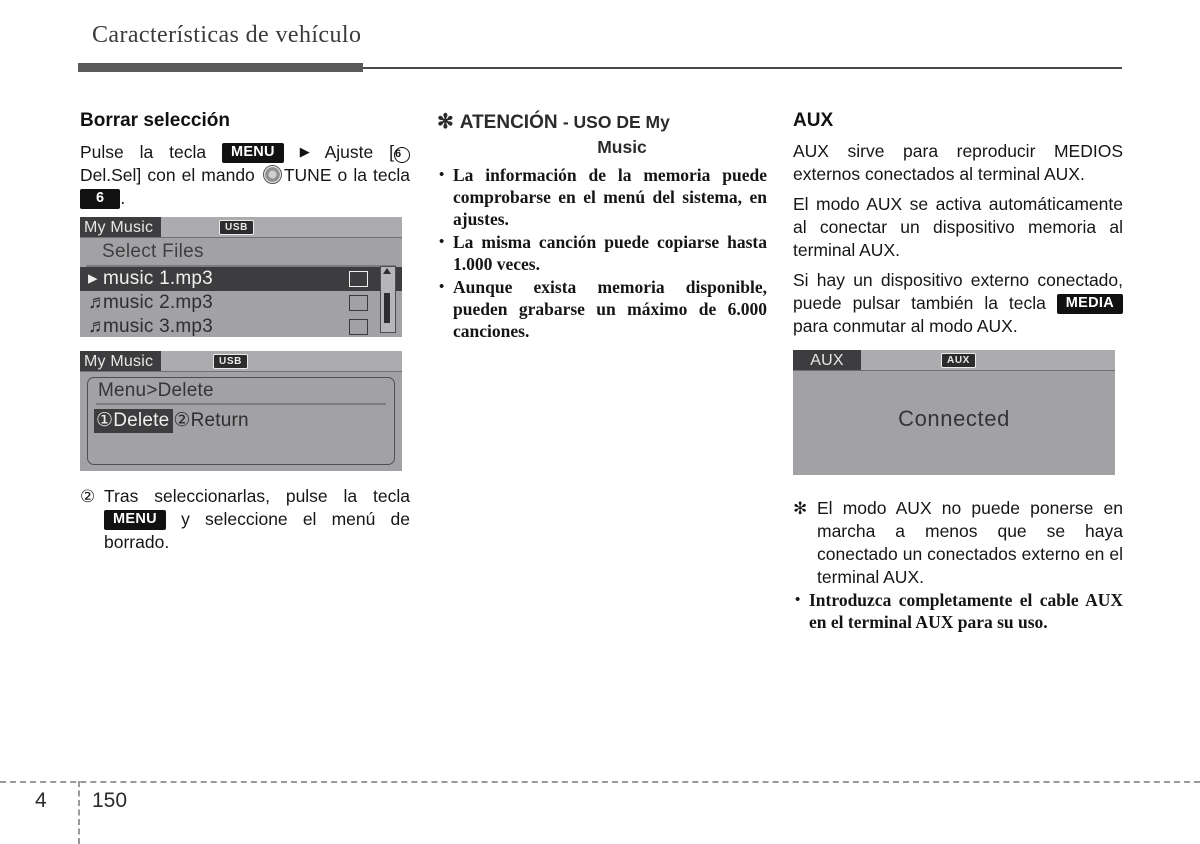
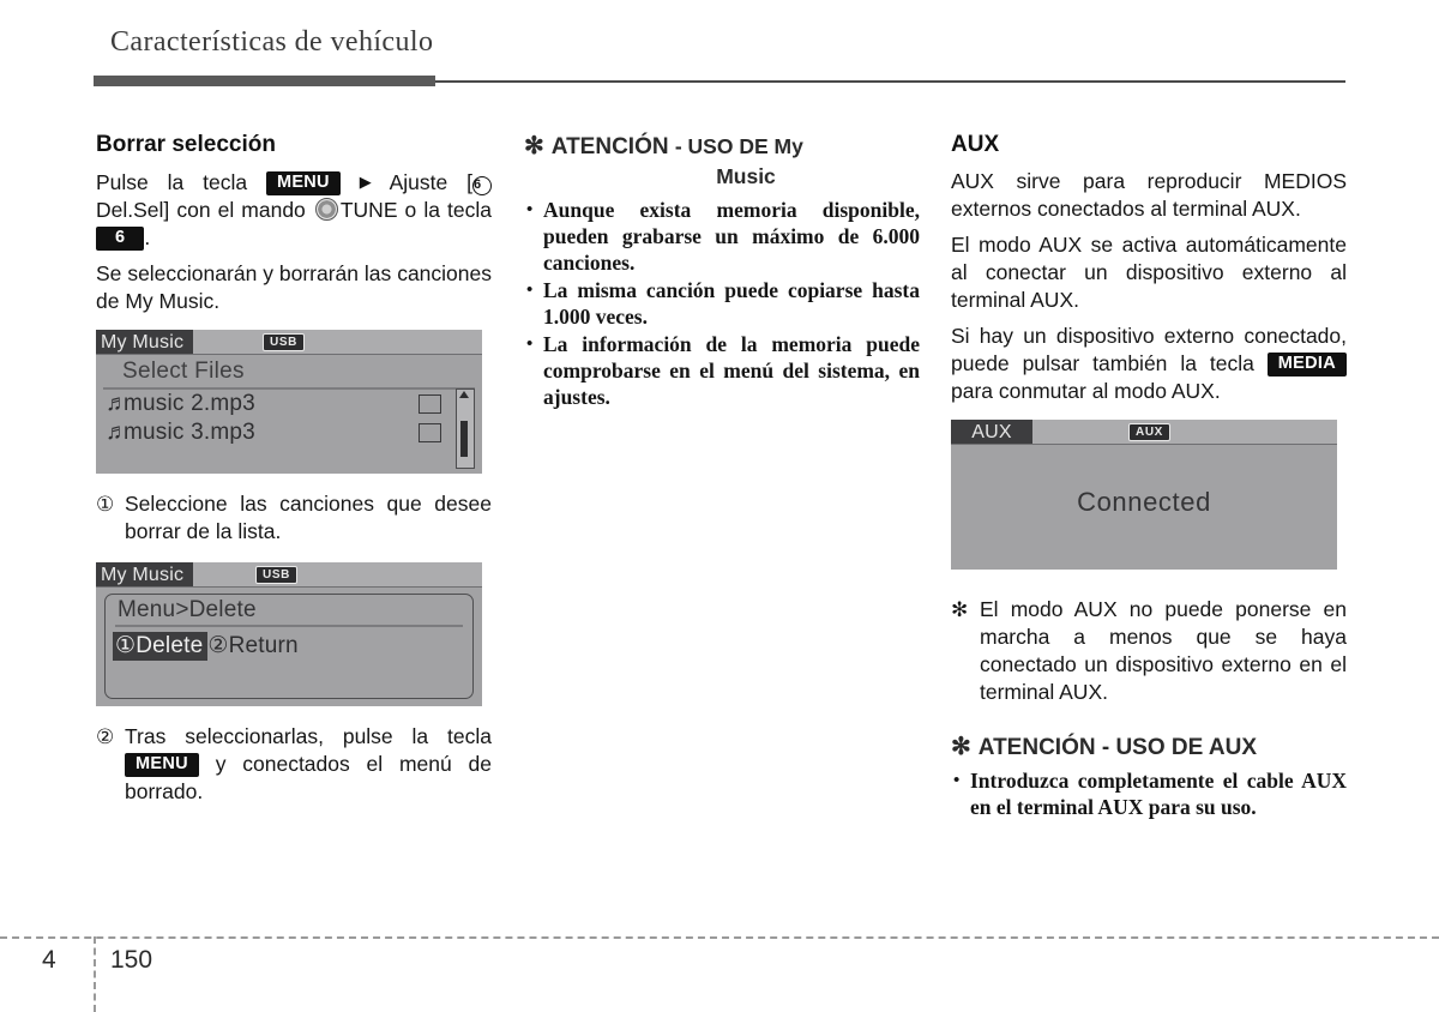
  Características de vehículo
  Borrar selección
  Pulse la tecla MENU ▶ Ajuste [6 Del.Sel] con el mando TUNE o la tecla 6 .
+ Se seleccionarán y borrarán las canciones de My Music.
  My Music
  USB
  Select Files
- ▸ music 1.mp3
  ♬music 2.mp3
  ♬music 3.mp3
+ ①
+ Seleccione las canciones que desee borrar de la lista.
  My Music
  USB
  Menu>Delete
  ①Delete ②Return
  ②
- Tras seleccionarlas, pulse la tecla MENU y seleccione el menú de borrado.
+ Tras seleccionarlas, pulse la tecla MENU y conectados el menú de borrado.
  ✻ ATENCIÓN - USO DE My
  Music
  •
- La información de la memoria puede comprobarse en el menú del sistema, en ajustes.
+ Aunque exista memoria disponible, pueden grabarse un máximo de 6.000 canciones.
  •
  La misma canción puede copiarse hasta 1.000 veces.
  •
- Aunque exista memoria disponible, pueden grabarse un máximo de 6.000 canciones.
+ La información de la memoria puede comprobarse en el menú del sistema, en ajustes.
  AUX
  AUX sirve para reproducir MEDIOS externos conectados al terminal AUX.
- El modo AUX se activa automáticamente al conectar un dispositivo memoria al terminal AUX.
+ El modo AUX se activa automáticamente al conectar un dispositivo externo al terminal AUX.
  Si hay un dispositivo externo conectado, puede pulsar también la tecla MEDIA para conmutar al modo AUX.
  AUX
  AUX
  Connected
  ✻
- El modo AUX no puede ponerse en marcha a menos que se haya conectado un conectados externo en el terminal AUX.
+ El modo AUX no puede ponerse en marcha a menos que se haya conectado un dispositivo externo en el terminal AUX.
+ ✻ ATENCIÓN - USO DE AUX
  •
  Introduzca completamente el cable AUX en el terminal AUX para su uso.
  4
  150
